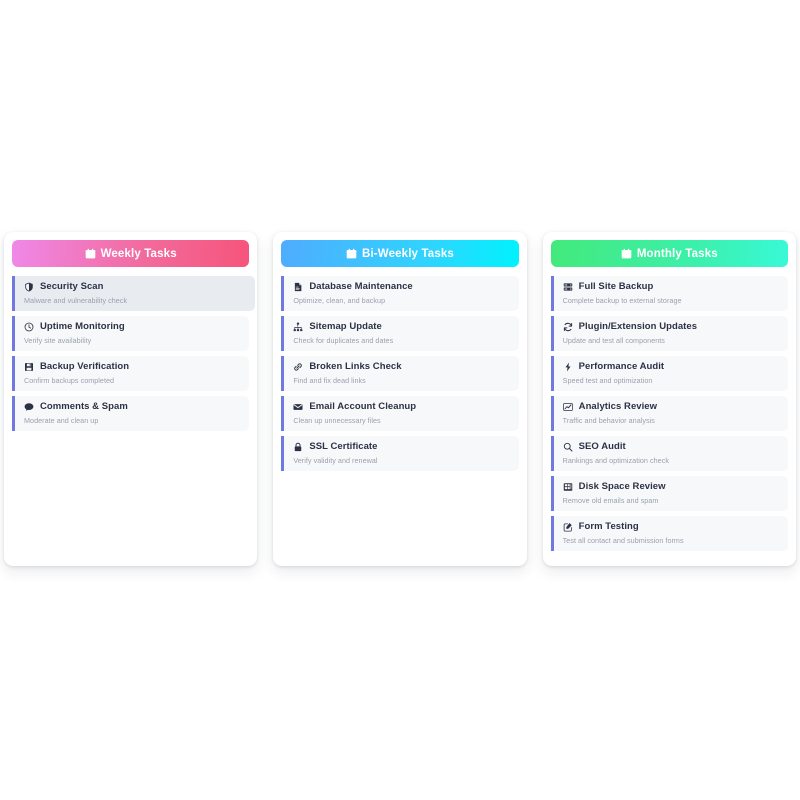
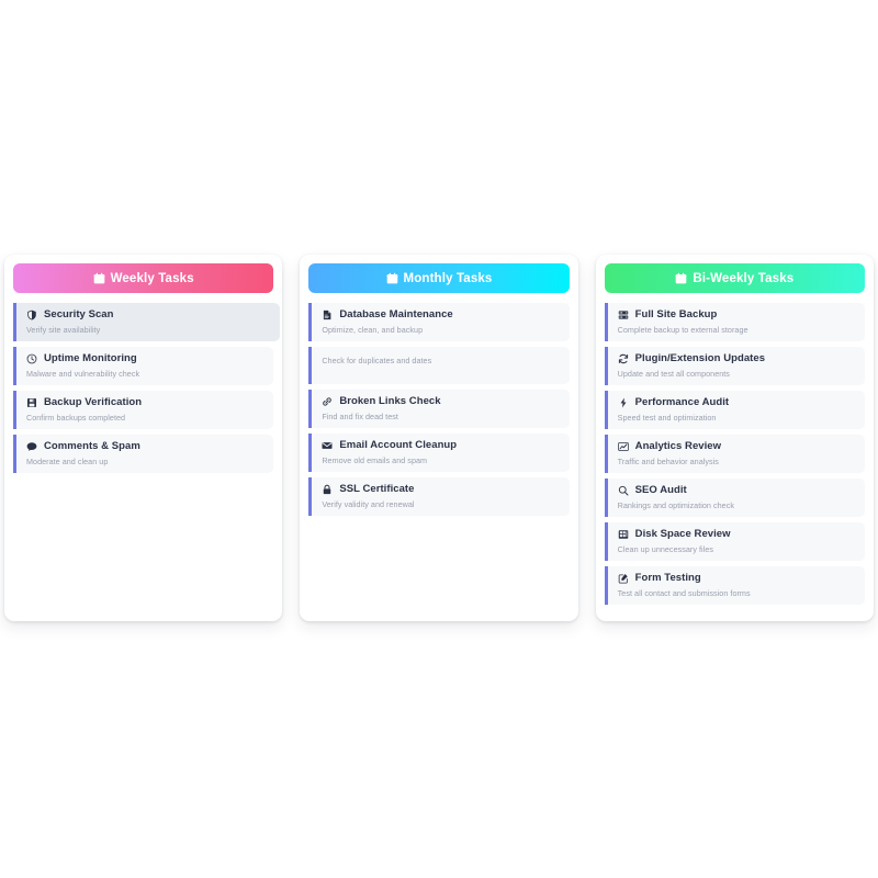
  Weekly Tasks
  Security Scan
- Malware and vulnerability check
+ Verify site availability
  Uptime Monitoring
- Verify site availability
+ Malware and vulnerability check
  Backup Verification
  Confirm backups completed
  Comments & Spam
  Moderate and clean up
- Bi-Weekly Tasks
+ Monthly Tasks
  Database Maintenance
  Optimize, clean, and backup
- Sitemap Update
  Check for duplicates and dates
  Broken Links Check
- Find and fix dead links
+ Find and fix dead test
  Email Account Cleanup
- Clean up unnecessary files
+ Remove old emails and spam
  SSL Certificate
  Verify validity and renewal
- Monthly Tasks
+ Bi-Weekly Tasks
  Full Site Backup
  Complete backup to external storage
  Plugin/Extension Updates
  Update and test all components
  Performance Audit
  Speed test and optimization
  Analytics Review
  Traffic and behavior analysis
  SEO Audit
  Rankings and optimization check
  Disk Space Review
- Remove old emails and spam
+ Clean up unnecessary files
  Form Testing
  Test all contact and submission forms
